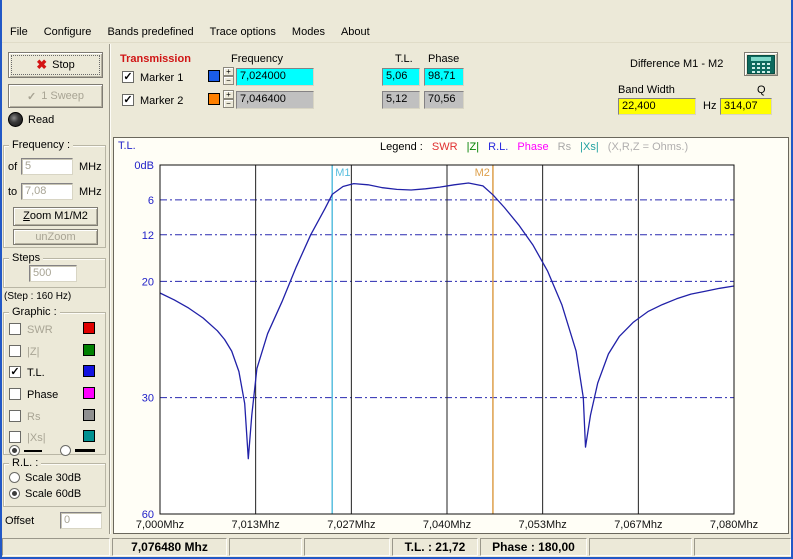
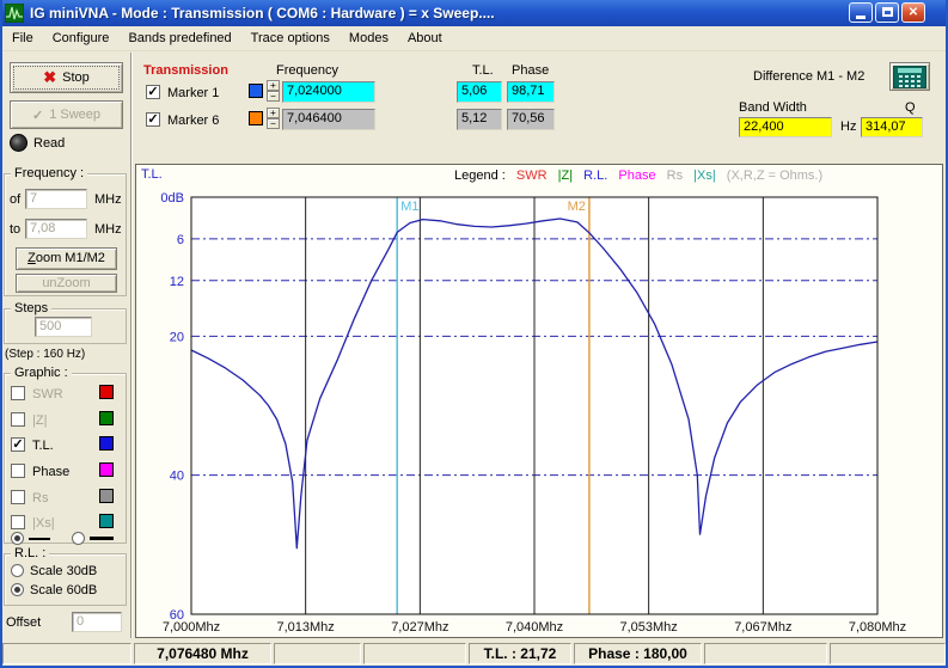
+ IG miniVNA - Mode : Transmission ( COM6 : Hardware ) = x Sweep....
+ ✕
  File
  Configure
  Bands predefined
  Trace options
  Modes
  About
  ✖
  Stop
  ✓
  1 Sweep
  Read
  Transmission
  Frequency
  T.L.
  Phase
  ✓
  Marker 1
  +
  −
  7,024000
  5,06
  98,71
  ✓
- Marker 2
+ Marker 6
  +
  −
  7,046400
  5,12
  70,56
  Difference M1 - M2
  Band Width
  Q
  22,400
  Hz
  314,07
  Frequency :
  of
- 5
+ 7
  MHz
  to
  7,08
  MHz
  Zoom M1/M2
  unZoom
  Steps
  500
  (Step : 160 Hz)
  Graphic :
  SWR
  |Z|
  ✓
  T.L.
  Phase
  Rs
  |Xs|
  R.L. :
  Scale 30dB
  Scale 60dB
  Offset
  0
  T.L.
  Legend : SWR |Z| R.L. Phase Rs |Xs| (X,R,Z = Ohms.)
  M1
  M2
  7,000Mhz
  7,013Mhz
  7,027Mhz
  7,040Mhz
  7,053Mhz
  7,067Mhz
  7,080Mhz
  0dB
  6
  12
  20
- 30
+ 40
  60
  7,076480 Mhz
  T.L. : 21,72
  Phase : 180,00
